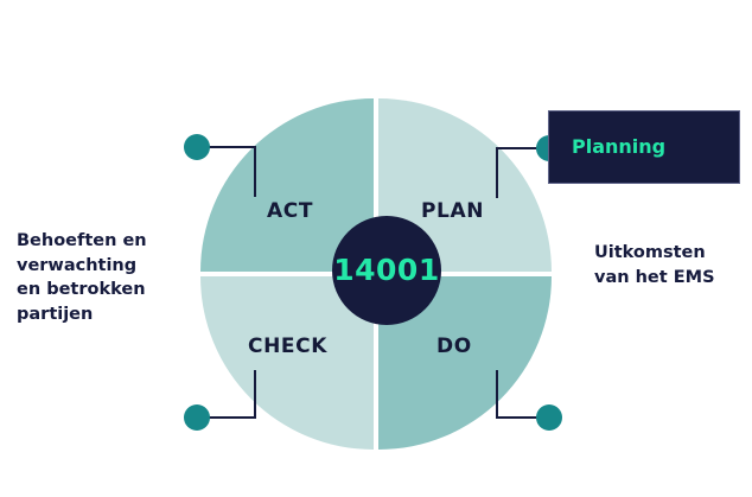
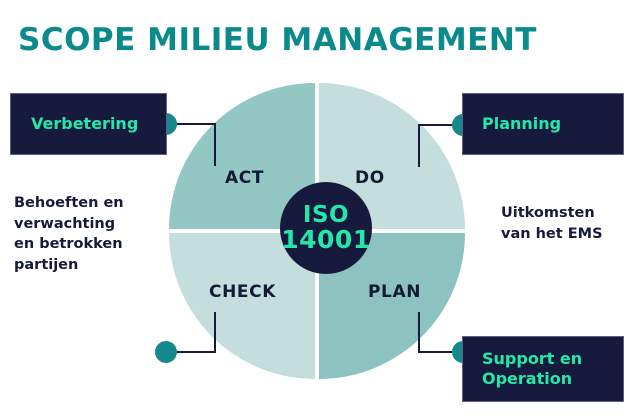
+ SCOPE MILIEU MANAGEMENT
  ACT
- PLAN
+ DO
  CHECK
- DO
+ PLAN
+ ISO
  14001
+ Verbetering
  Planning
+ Support en
+ Operation
  Behoeften en
  verwachting
  en betrokken
  partijen
  Uitkomsten
  van het EMS
